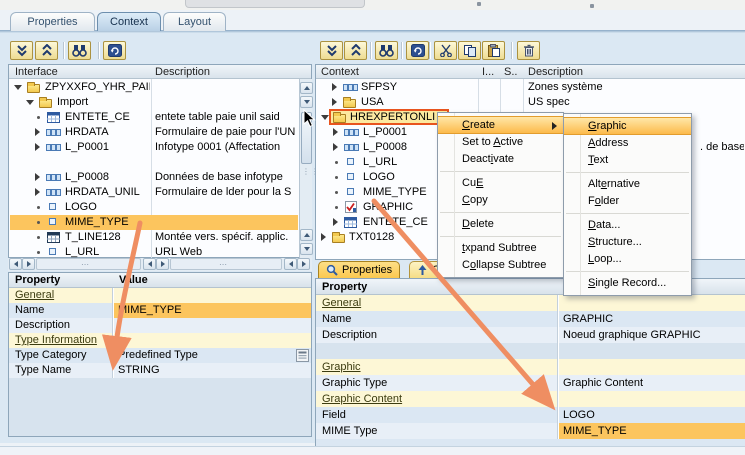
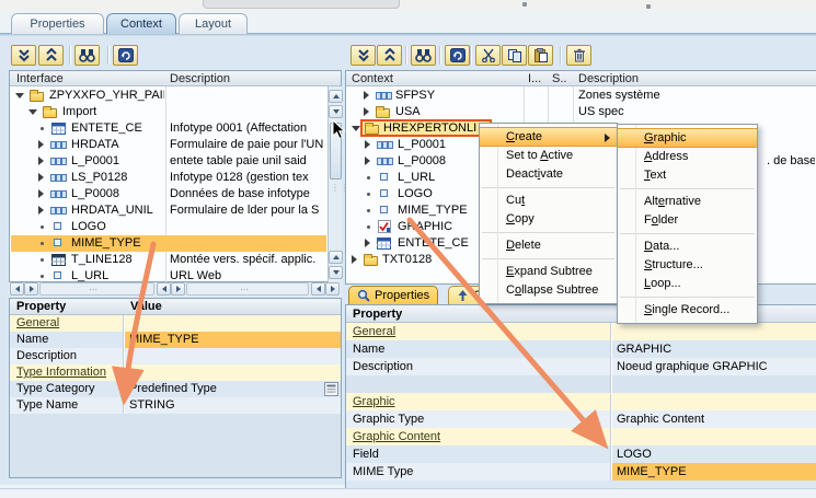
  Properties
  Context
  Layout
  Interface
  Description
  Import
  ENTETE_CE
- entete table paie unil said
+ Infotype 0001 (Affectation
  HRDATA
  Formulaire de paie pour l'UN
  L_P0001
- Infotype 0001 (Affectation
+ entete table paie unil said
+ LS_P0128
+ Infotype 0128 (gestion tex
  L_P0008
  Données de base infotype
  HRDATA_UNIL
  Formulaire de lder pour la S
  LOGO
  MIME_TYPE
  T_LINE128
  Montée vers. spécif. applic.
  L_URL
  URL Web
  ⋯
  ⋯
  Property
  Vlue
  General
  Name
  IME_TYPE
  Description
  Type Information
  Type Category
  Predefined Type
  Type Name
  STRING
  Context
  I...
  S..
  Description
  SFPSY
  Zones système
  USA
  US spec
  HREXPERTONLI
  L_P0001
  L_P0008
  . de base
  L_URL
  LOGO
  MIME_TYPE
  GRAPHIC
  ENTETE_CE
  TXT0128
  Properties
  Property
  General
  Name
  GRAPHIC
  Description
  Noeud graphique GRAPHIC
  Graphic
  Graphic Type
  Graphic Content
  Graphic Content
  Field
  LOGO
  MIME Type
  MIME_TYPE
  Create
  Set to Active
  Deactivate
- CuE
+ Cut
  Copy
  Delete
- txpand Subtree
+ Expand Subtree
  Collapse Subtree
  Graphic
  Address
  Text
  Alternative
  Folder
  Data...
  Structure...
  Loop...
  Single Record...
